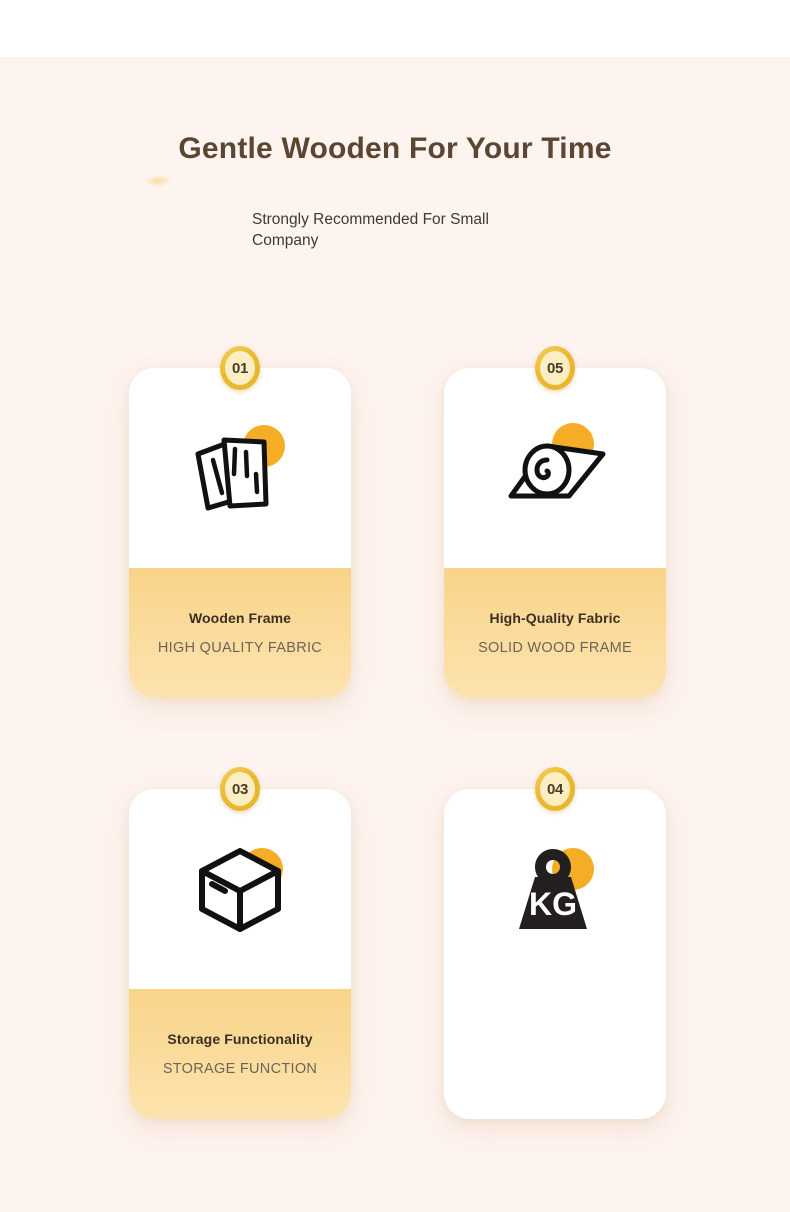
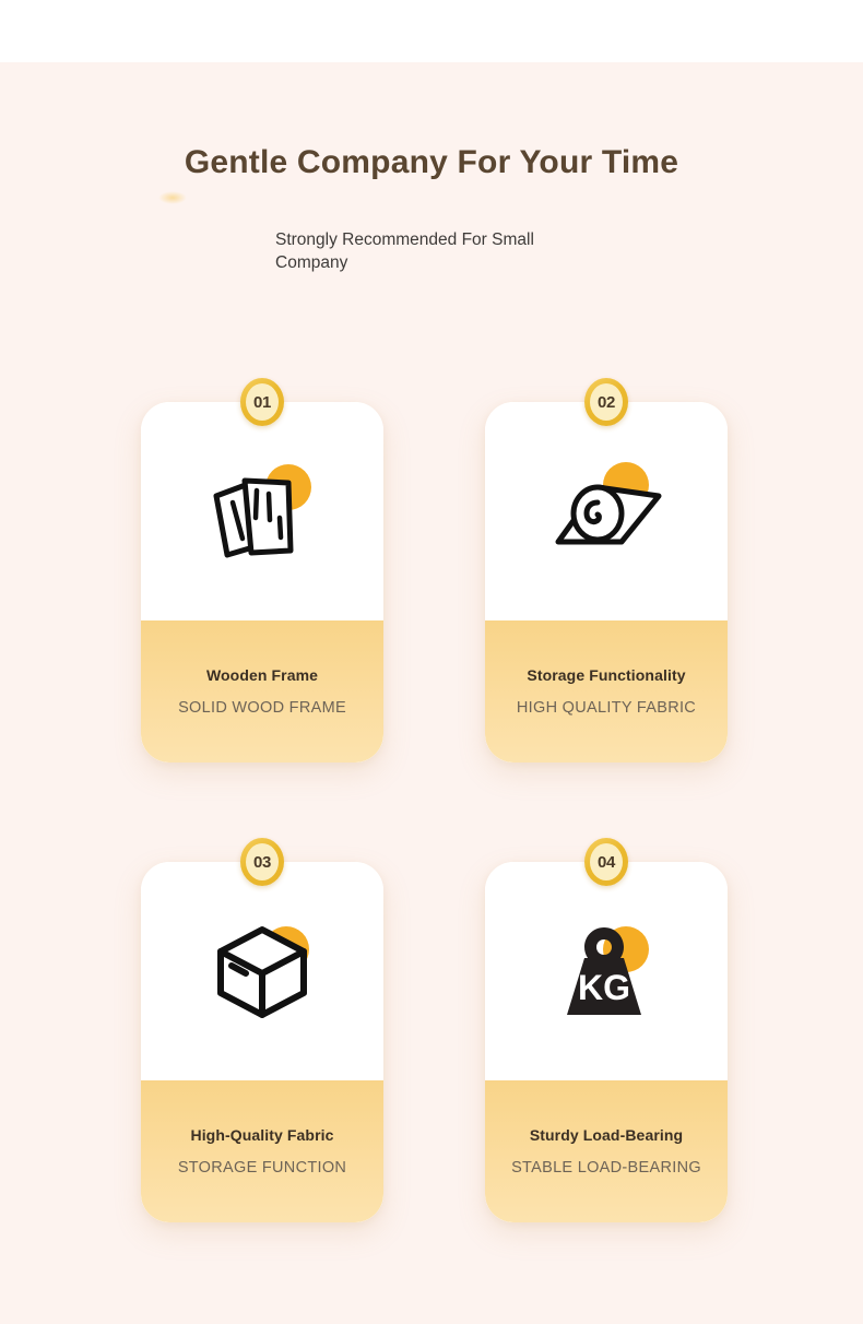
- Gentle Wooden For Your Time
+ Gentle Company For Your Time
  Strongly Recommended For Small Company
  Wooden Frame
- HIGH QUALITY FABRIC
+ SOLID WOOD FRAME
  01
- High-Quality Fabric
+ Storage Functionality
- SOLID WOOD FRAME
+ HIGH QUALITY FABRIC
- 05
+ 02
- Storage Functionality
+ High-Quality Fabric
  STORAGE FUNCTION
  03
  KG
+ Sturdy Load-Bearing
+ STABLE LOAD-BEARING
  04
